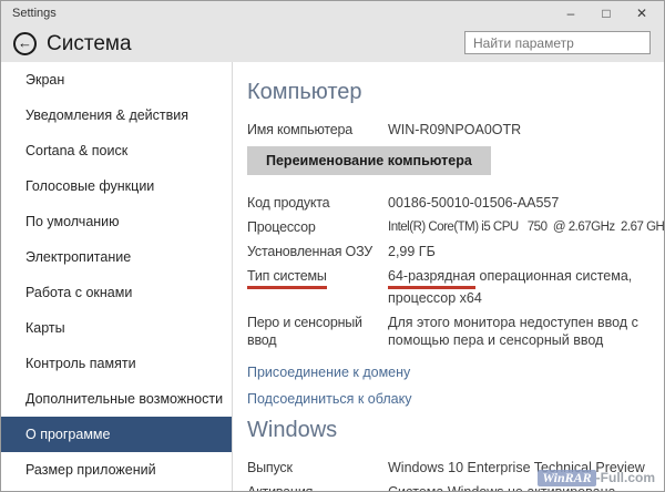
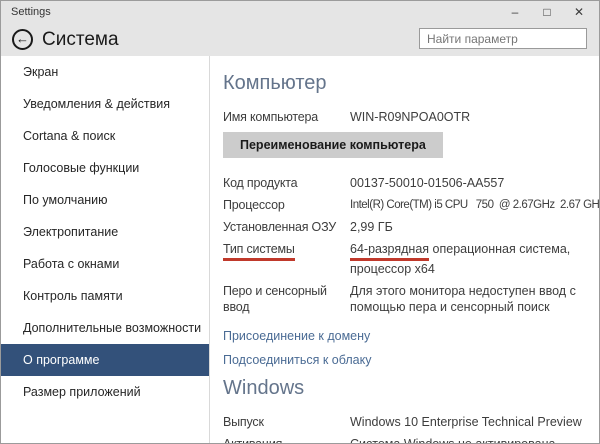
  Settings
  –
  □
  ✕
  ←
  Система
  Найти параметр
  Экран
  Уведомления & действия
  Cortana & поиск
  Голосовые функции
  По умолчанию
  Электропитание
  Работа с окнами
- Карты
  Контроль памяти
  Дополнительные возможности
  О программе
  Размер приложений
  Компьютер
  Имя компьютера
  WIN-R09NPOA0OTR
  Переименование компьютера
  Код продукта
- 00186-50010-01506-AA557
+ 00137-50010-01506-AA557
  Процессор
  Intel(R) Core(TM) i5 CPU 750 @ 2.67GHz 2.67 GH
  Установленная ОЗУ
  2,99 ГБ
  Тип системы
  64-разрядная операционная система, процессор x64
  Перо и сенсорный ввод
- Для этого монитора недоступен ввод с помощью пера и сенсорный ввод
+ Для этого монитора недоступен ввод с помощью пера и сенсорный поиск
  Присоединение к домену
  Подсоединиться к облаку
  Windows
  Выпуск
  Windows 10 Enterprise Technical Preview
- WinRAR -Full.com
